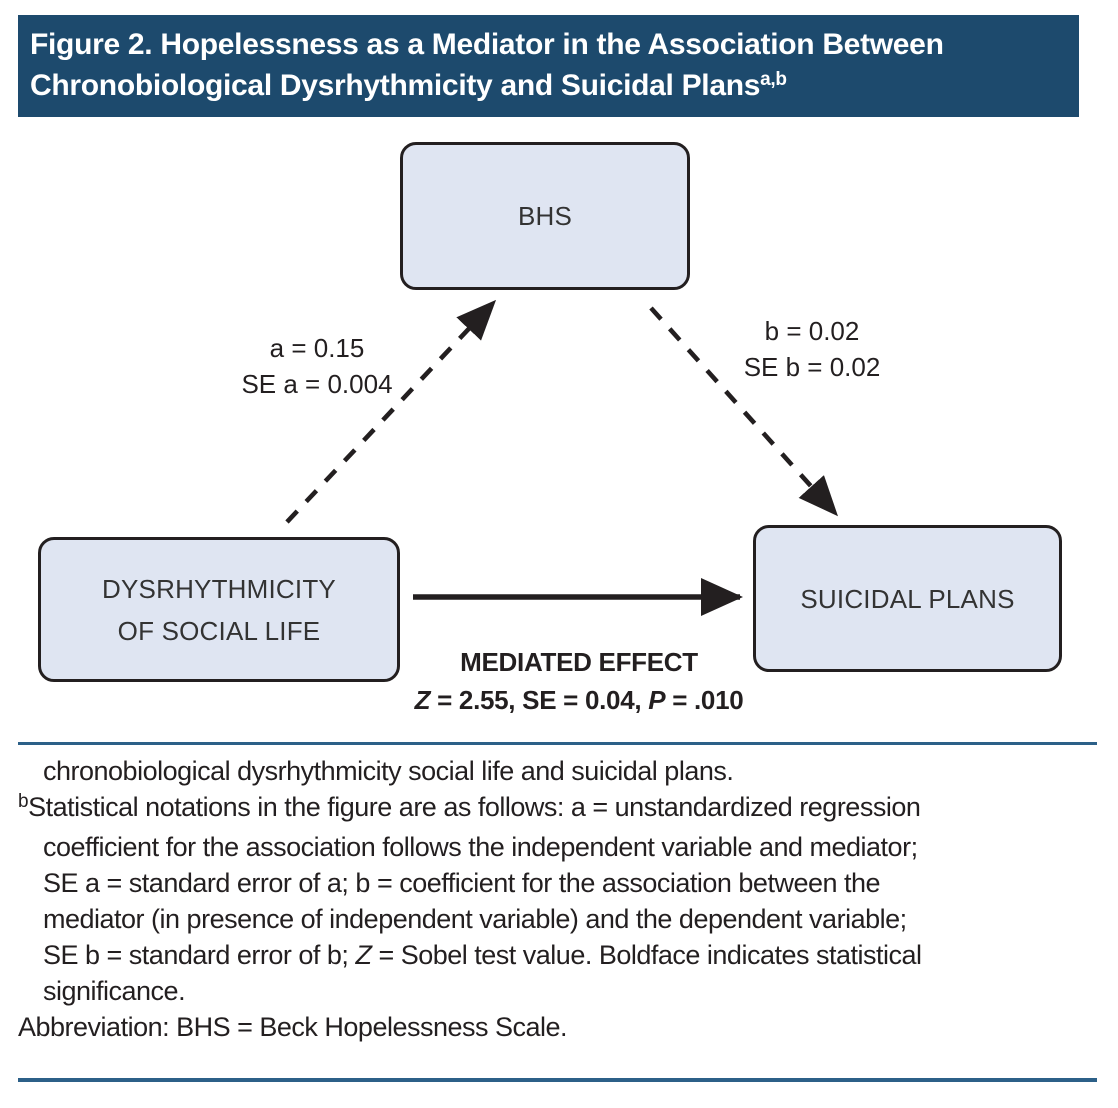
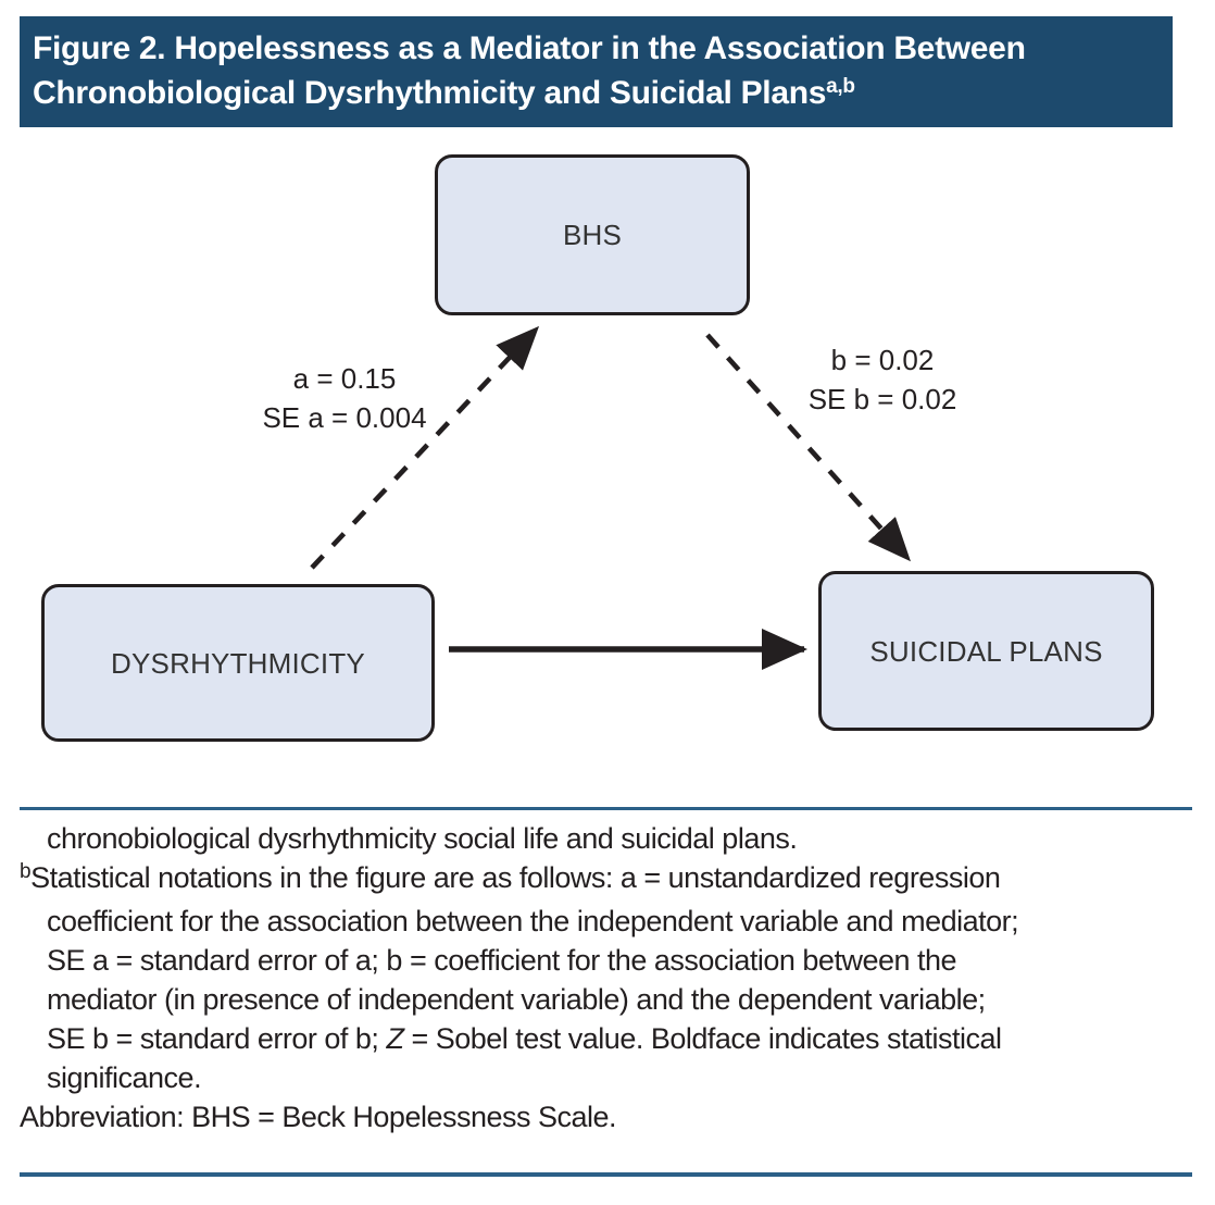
  Figure 2. Hopelessness as a Mediator in the Association Between
  Chronobiological Dysrhythmicity and Suicidal Plansa,b
  BHS
  DYSRHYTHMICITY
- OF SOCIAL LIFE
  SUICIDAL PLANS
  a = 0.15
  SE a = 0.004
  b = 0.02
  SE b = 0.02
- MEDIATED EFFECT
- Z = 2.55, SE = 0.04, P = .010
  chronobiological dysrhythmicity social life and suicidal plans.
  bStatistical notations in the figure are as follows: a = unstandardized regression
- coefficient for the association follows the independent variable and mediator;
+ coefficient for the association between the independent variable and mediator;
  SE a = standard error of a; b = coefficient for the association between the
  mediator (in presence of independent variable) and the dependent variable;
  SE b = standard error of b; Z = Sobel test value. Boldface indicates statistical
  significance.
  Abbreviation: BHS = Beck Hopelessness Scale.
